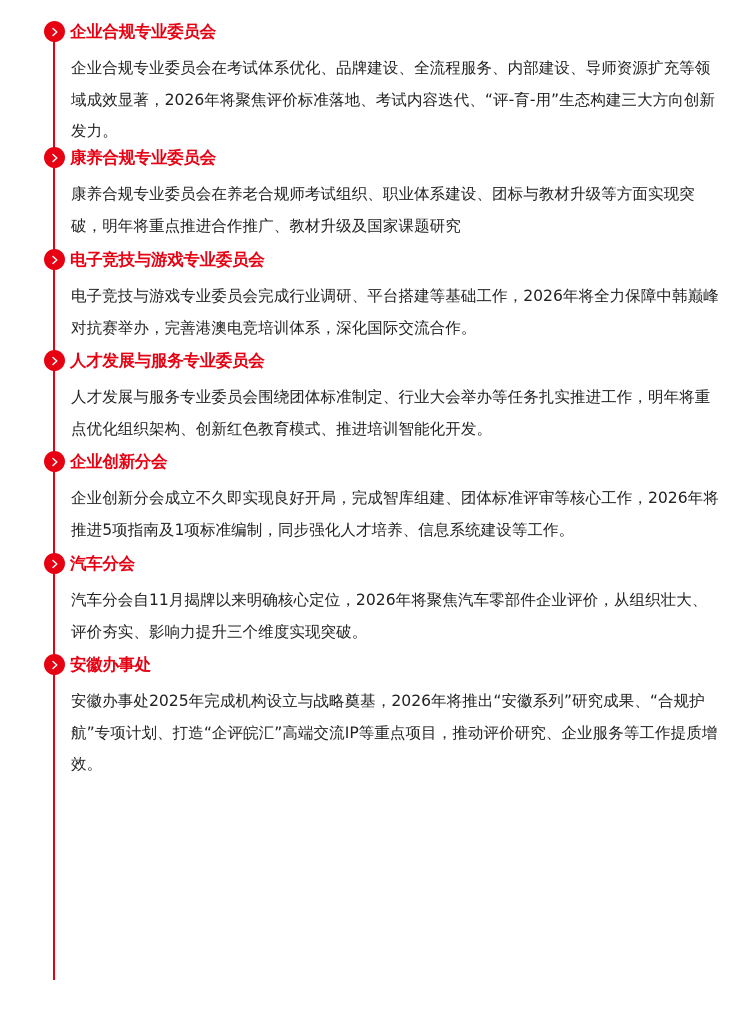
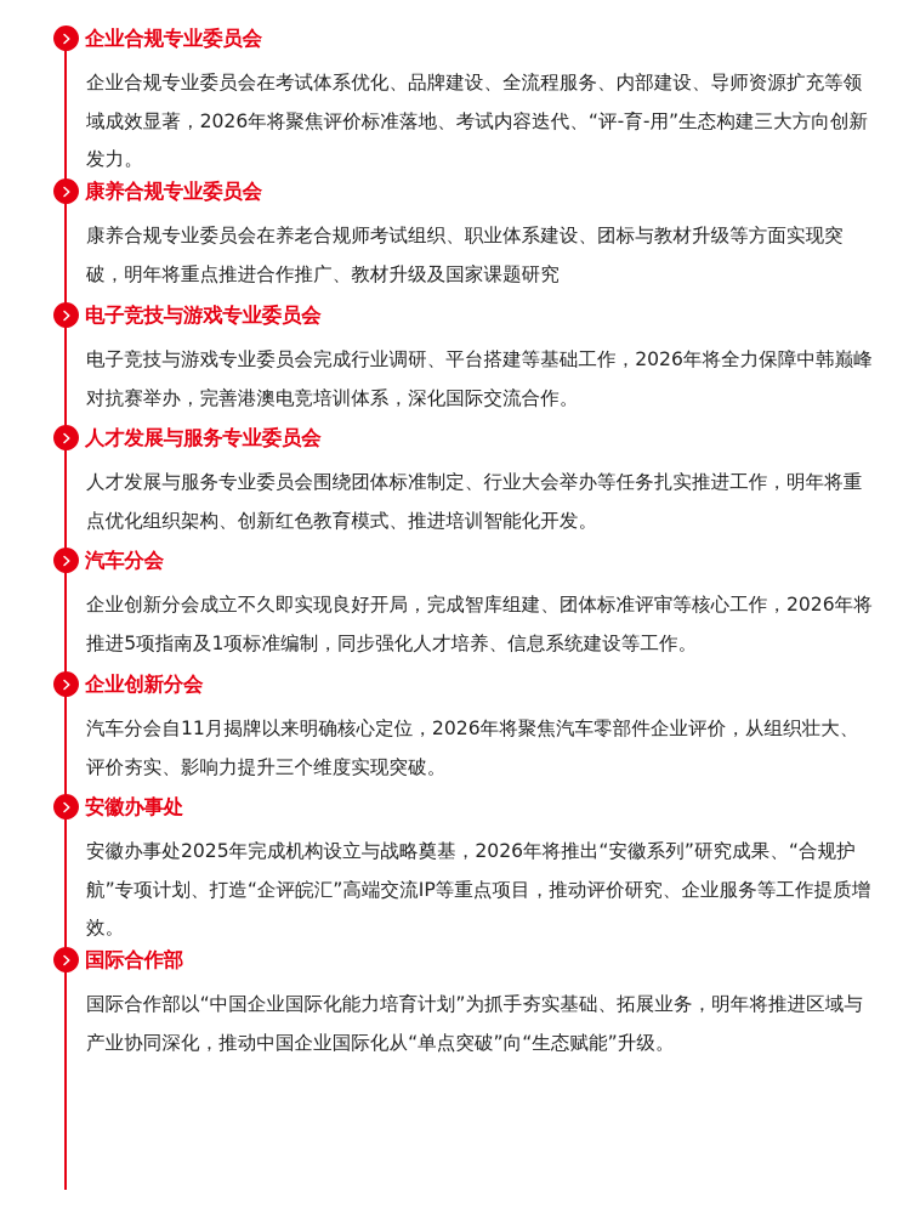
  企业合规专业委员会
  企业合规专业委员会在考试体系优化、品牌建设、全流程服务、内部建设、导师资源扩充等领域成效显著，2026年将聚焦评价标准落地、考试内容迭代、“评-育-用”生态构建三大方向创新发力。
  康养合规专业委员会
  康养合规专业委员会在养老合规师考试组织、职业体系建设、团标与教材升级等方面实现突破，明年将重点推进合作推广、教材升级及国家课题研究
  电子竞技与游戏专业委员会
  电子竞技与游戏专业委员会完成行业调研、平台搭建等基础工作，2026年将全力保障中韩巅峰对抗赛举办，完善港澳电竞培训体系，深化国际交流合作。
  人才发展与服务专业委员会
  人才发展与服务专业委员会围绕团体标准制定、行业大会举办等任务扎实推进工作，明年将重点优化组织架构、创新红色教育模式、推进培训智能化开发。
- 企业创新分会
+ 汽车分会
  企业创新分会成立不久即实现良好开局，完成智库组建、团体标准评审等核心工作，2026年将推进5项指南及1项标准编制，同步强化人才培养、信息系统建设等工作。
- 汽车分会
+ 企业创新分会
  汽车分会自11月揭牌以来明确核心定位，2026年将聚焦汽车零部件企业评价，从组织壮大、评价夯实、影响力提升三个维度实现突破。
  安徽办事处
  安徽办事处2025年完成机构设立与战略奠基，2026年将推出“安徽系列”研究成果、“合规护航”专项计划、打造“企评皖汇”高端交流IP等重点项目，推动评价研究、企业服务等工作提质增效。
+ 国际合作部
+ 国际合作部以“中国企业国际化能力培育计划”为抓手夯实基础、拓展业务，明年将推进区域与产业协同深化，推动中国企业国际化从“单点突破”向“生态赋能”升级。
